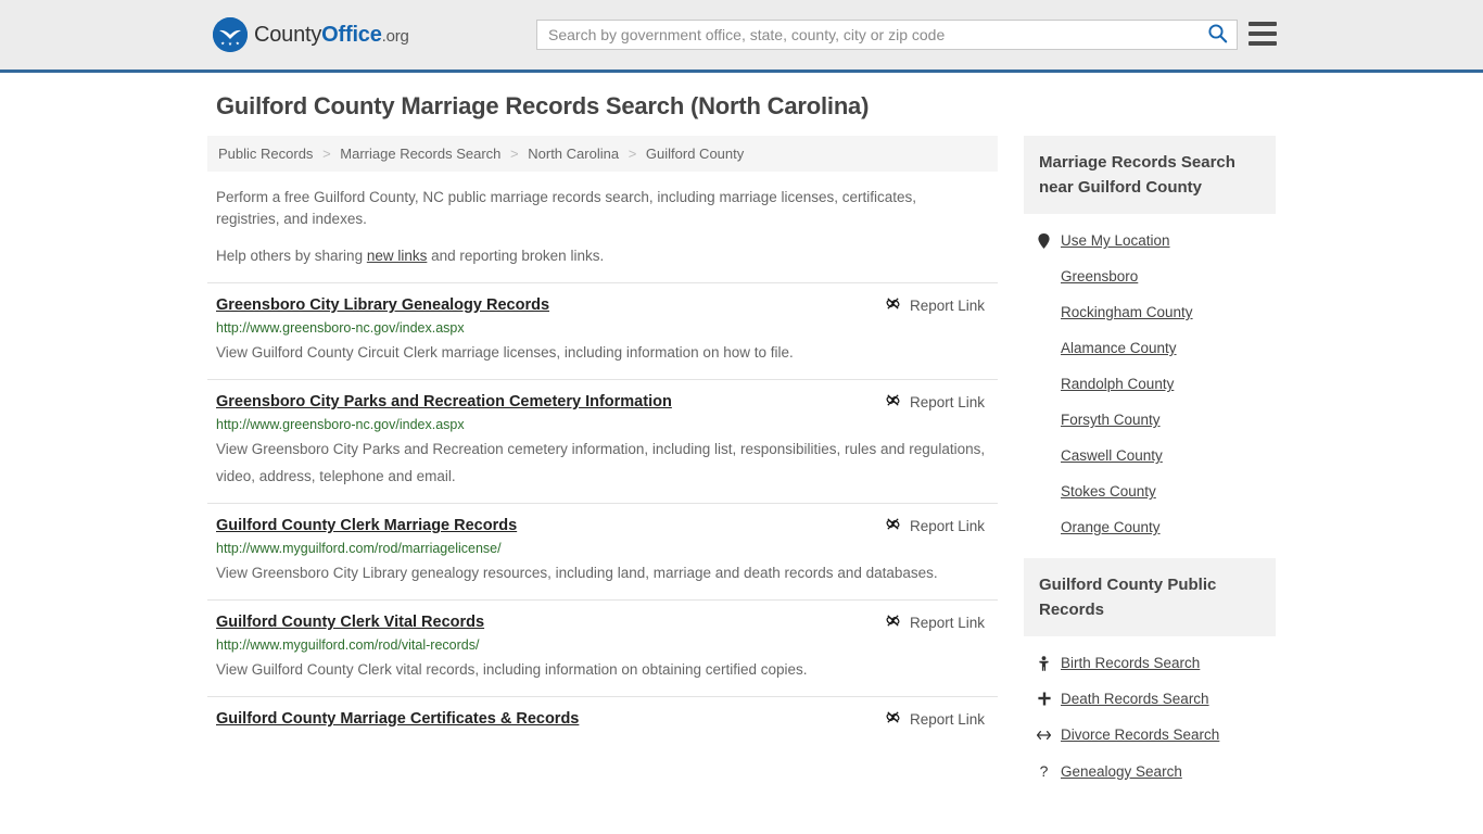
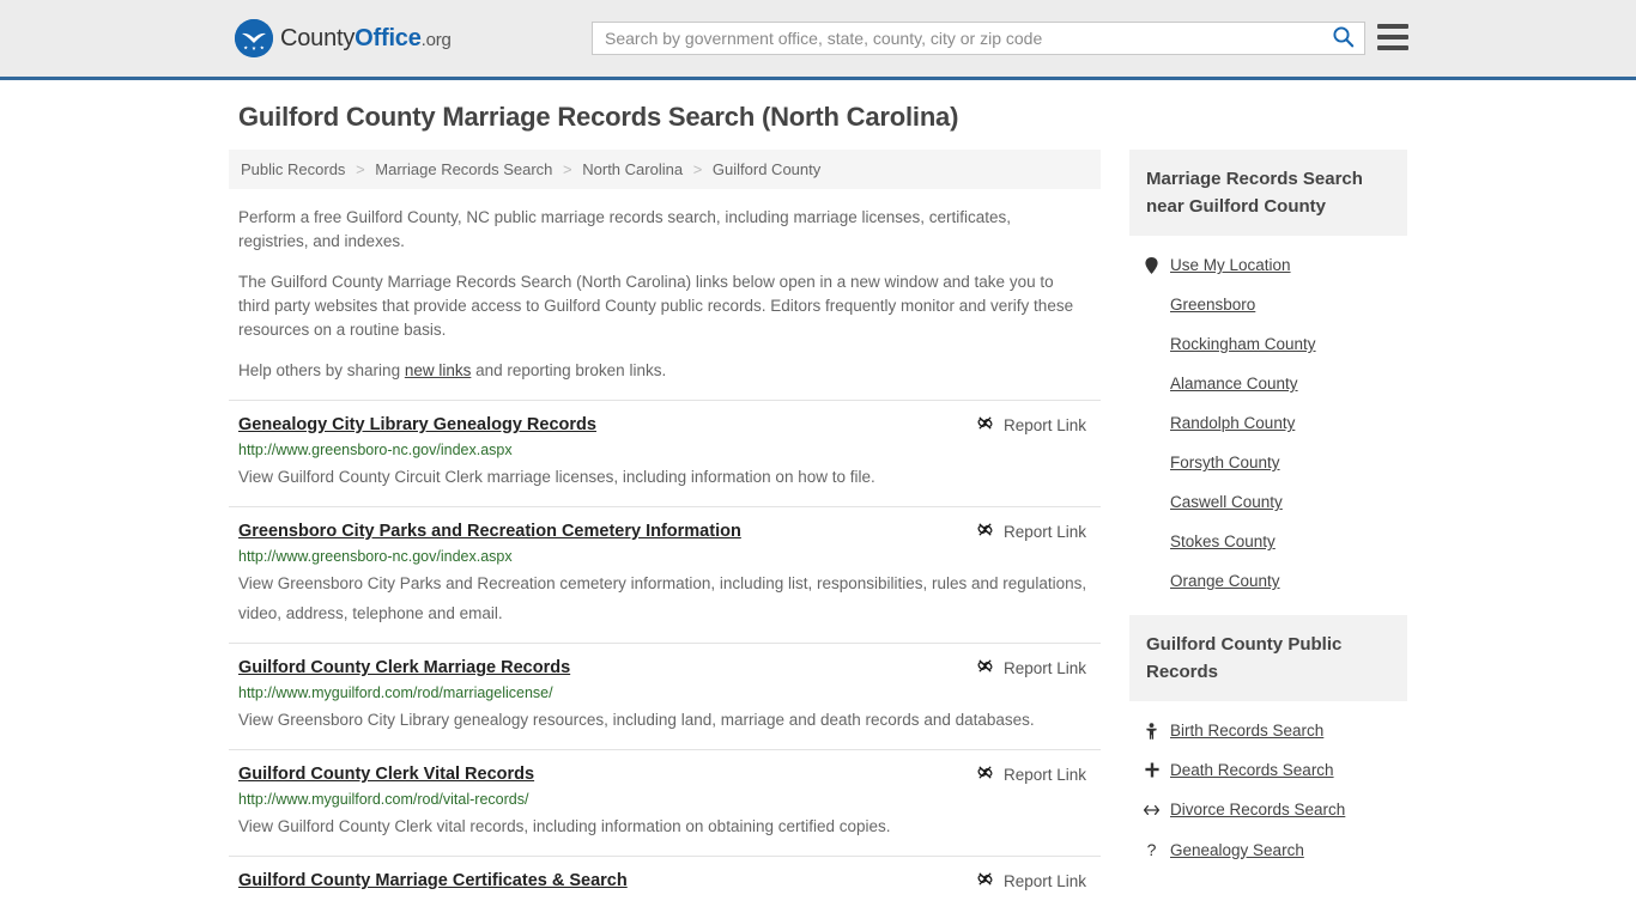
  CountyOffice.org
  Search by government office, state, county, city or zip code
  Guilford County Marriage Records Search (North Carolina)
  Public Records > Marriage Records Search > North Carolina > Guilford County
  Perform a free Guilford County, NC public marriage records search, including marriage licenses, certificates, registries, and indexes.
+ The Guilford County Marriage Records Search (North Carolina) links below open in a new window and take you to third party websites that provide access to Guilford County public records. Editors frequently monitor and verify these resources on a routine basis.
  Help others by sharing new links and reporting broken links.
- Greensboro City Library Genealogy Records
+ Genealogy City Library Genealogy Records
  Report Link
  http://www.greensboro-nc.gov/index.aspx
  View Guilford County Circuit Clerk marriage licenses, including information on how to file.
  Greensboro City Parks and Recreation Cemetery Information
  Report Link
  http://www.greensboro-nc.gov/index.aspx
  View Greensboro City Parks and Recreation cemetery information, including list, responsibilities, rules and regulations, video, address, telephone and email.
  Guilford County Clerk Marriage Records
  Report Link
  http://www.myguilford.com/rod/marriagelicense/
  View Greensboro City Library genealogy resources, including land, marriage and death records and databases.
  Guilford County Clerk Vital Records
  Report Link
  http://www.myguilford.com/rod/vital-records/
  View Guilford County Clerk vital records, including information on obtaining certified copies.
- Guilford County Marriage Certificates & Records
+ Guilford County Marriage Certificates & Search
  Report Link
  Marriage Records Search near Guilford County
  Use My Location
  Greensboro
  Rockingham County
  Alamance County
  Randolph County
  Forsyth County
  Caswell County
  Stokes County
  Orange County
  Guilford County Public Records
  Birth Records Search
  Death Records Search
  Divorce Records Search
  ?
  Genealogy Search
